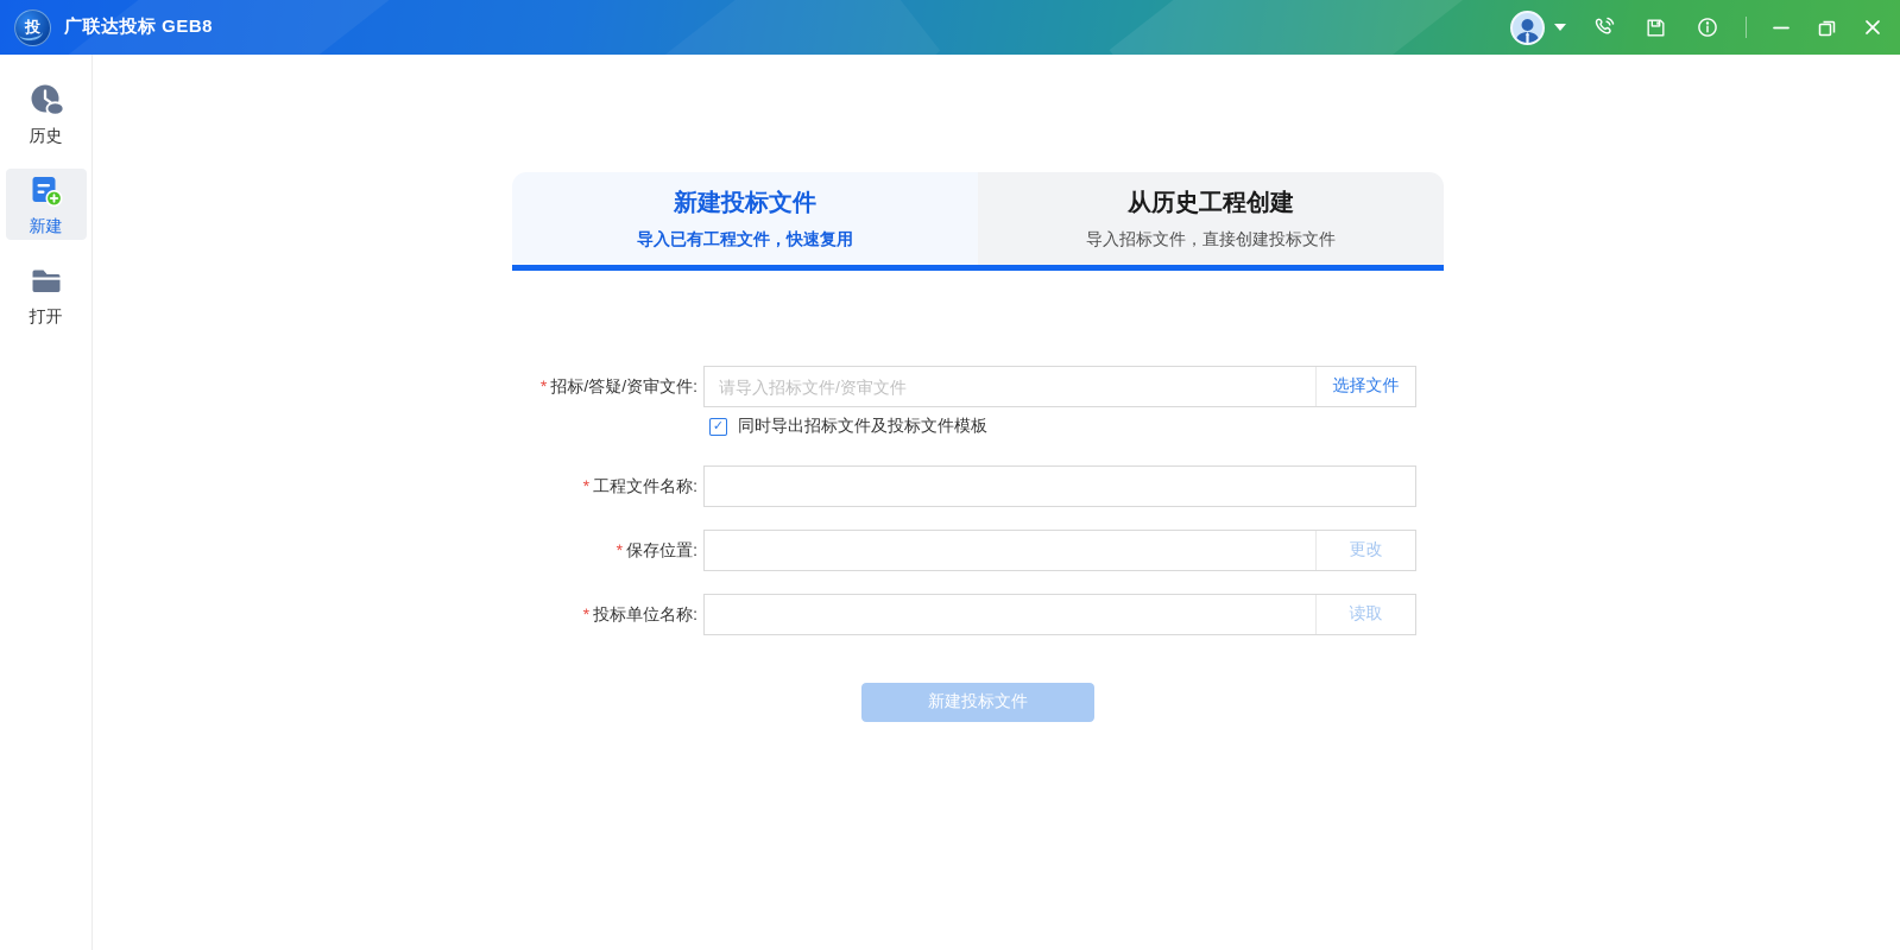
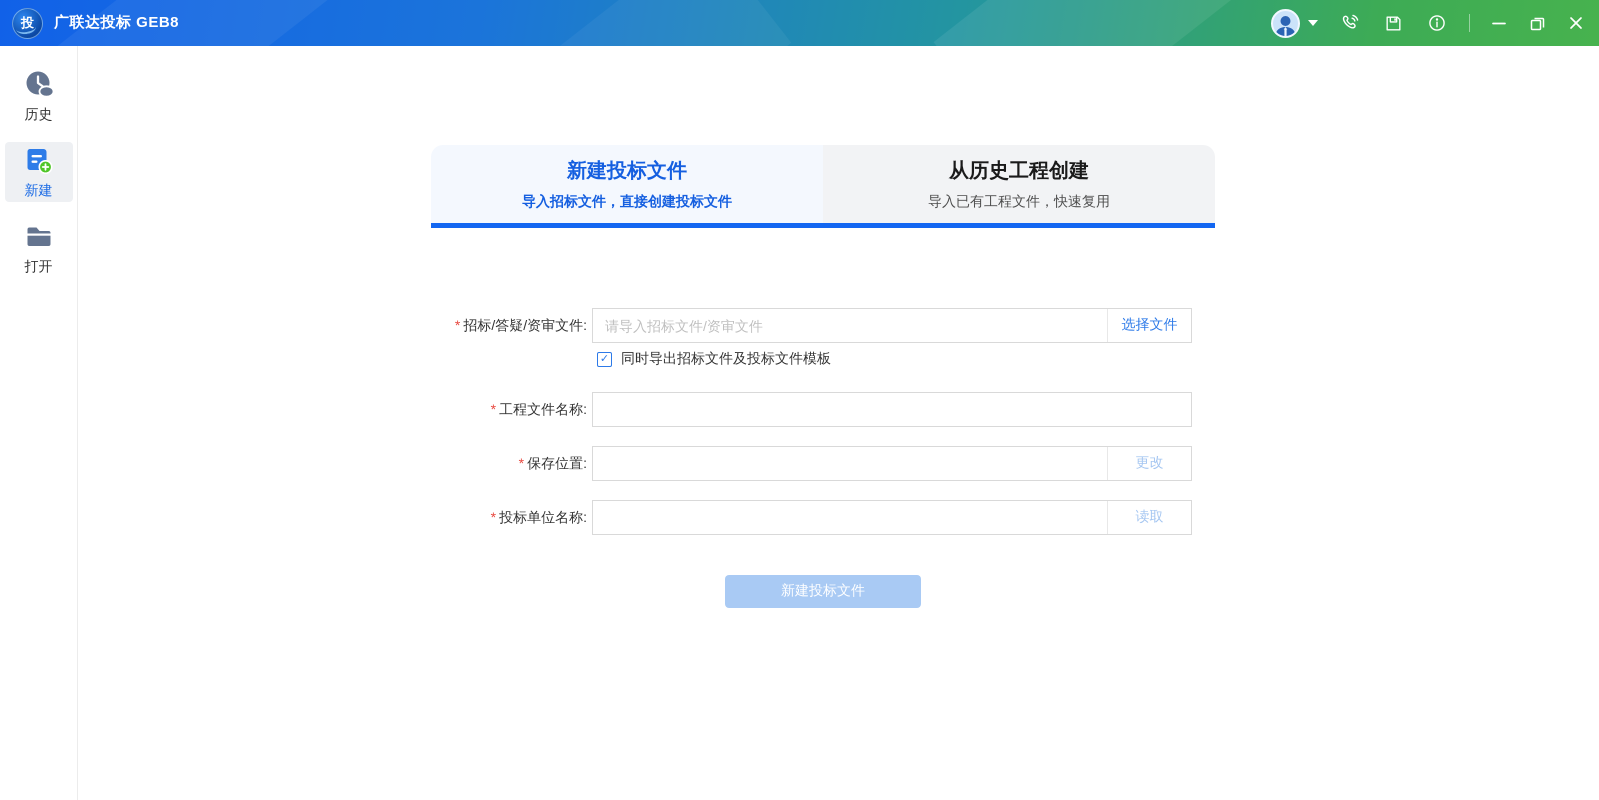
  投
  广联达投标 GEB8
  历史
  新建
  打开
  新建投标文件
- 导入已有工程文件，快速复用
+ 导入招标文件，直接创建投标文件
  从历史工程创建
- 导入招标文件，直接创建投标文件
+ 导入已有工程文件，快速复用
  * 招标/答疑/资审文件:
  请导入招标文件/资审文件
  选择文件
  ✓
  同时导出招标文件及投标文件模板
  * 工程文件名称:
  * 保存位置:
  更改
  * 投标单位名称:
  读取
  新建投标文件
